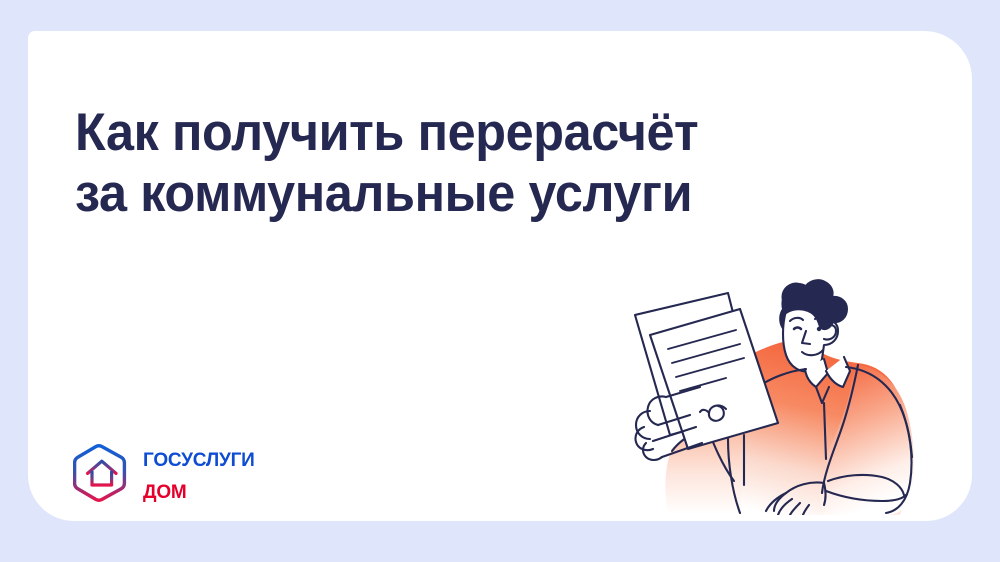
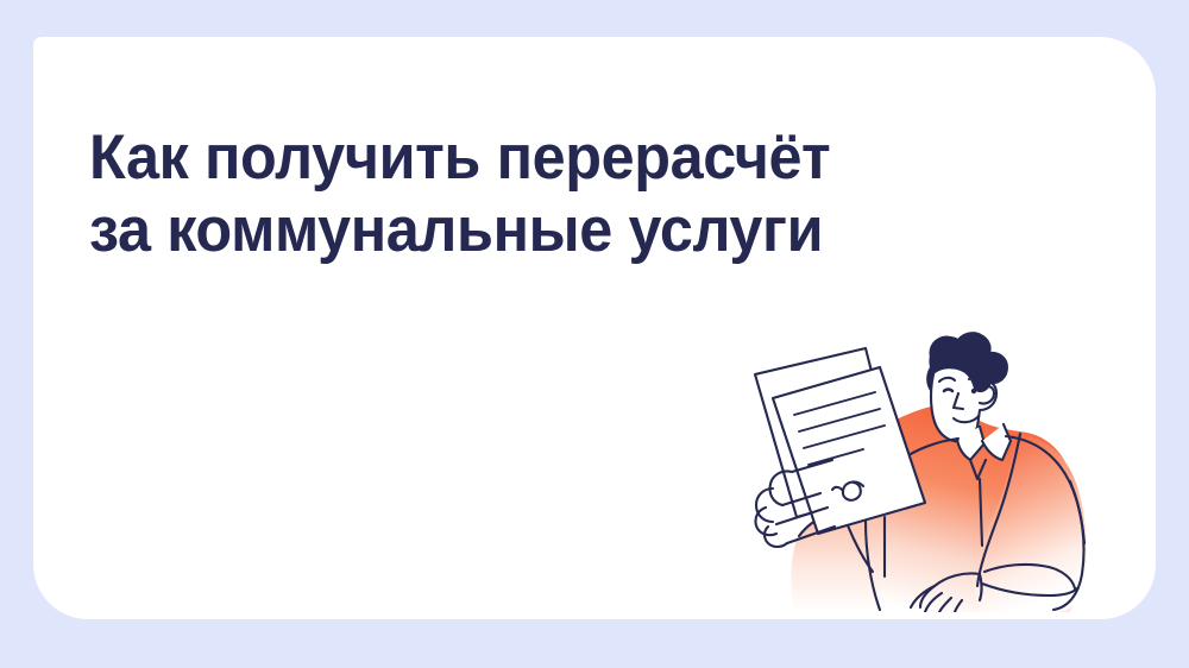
  Как получить перерасчёт
  за коммунальные услуги
- госуслуги
- дом
